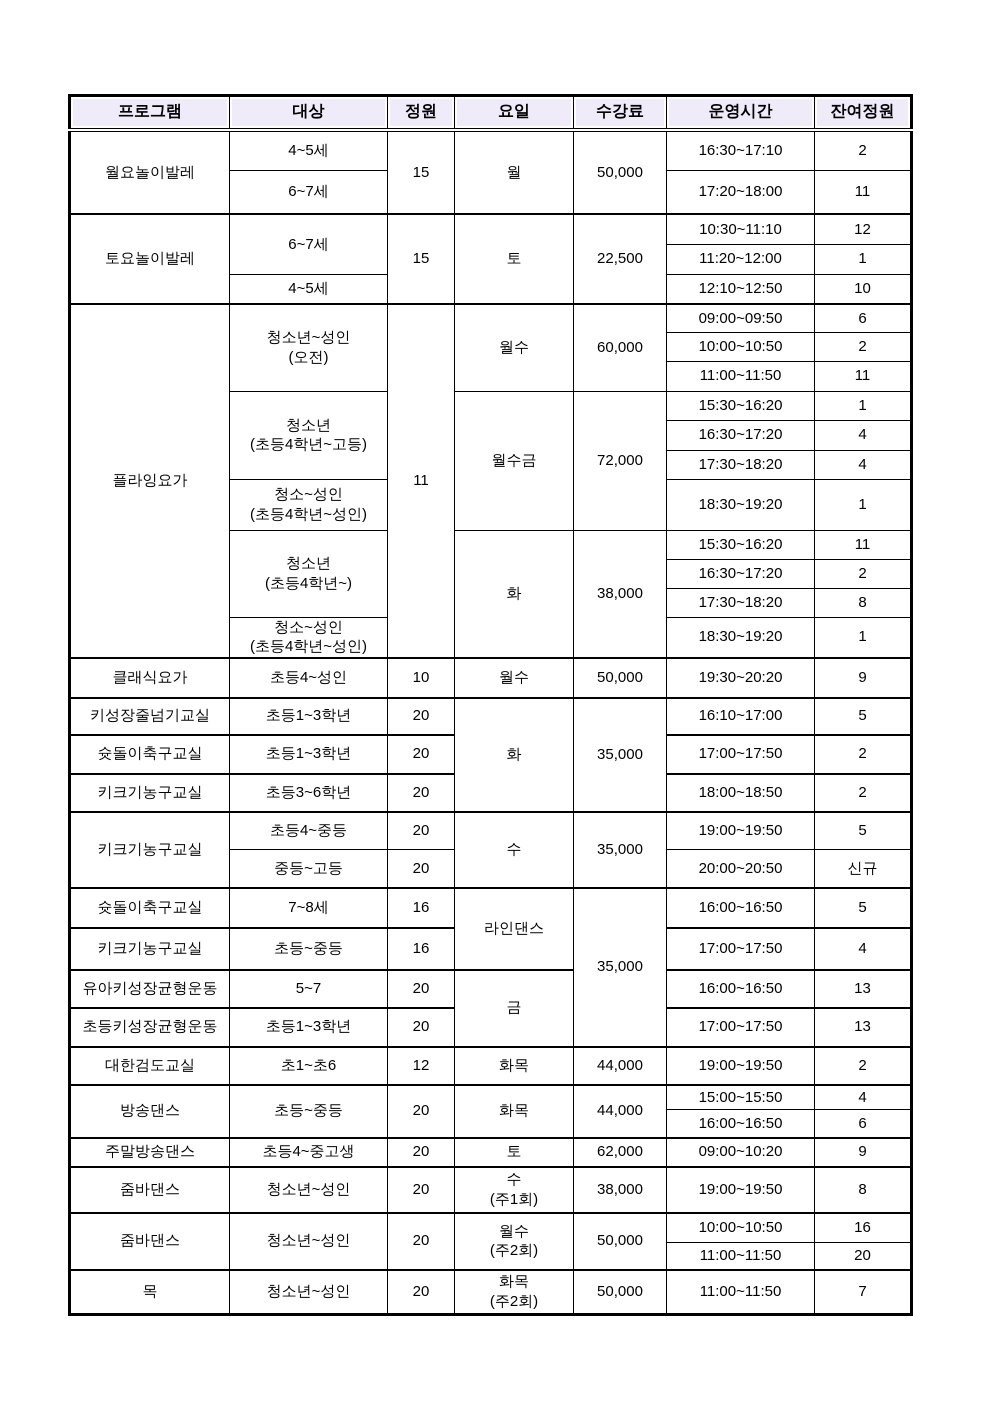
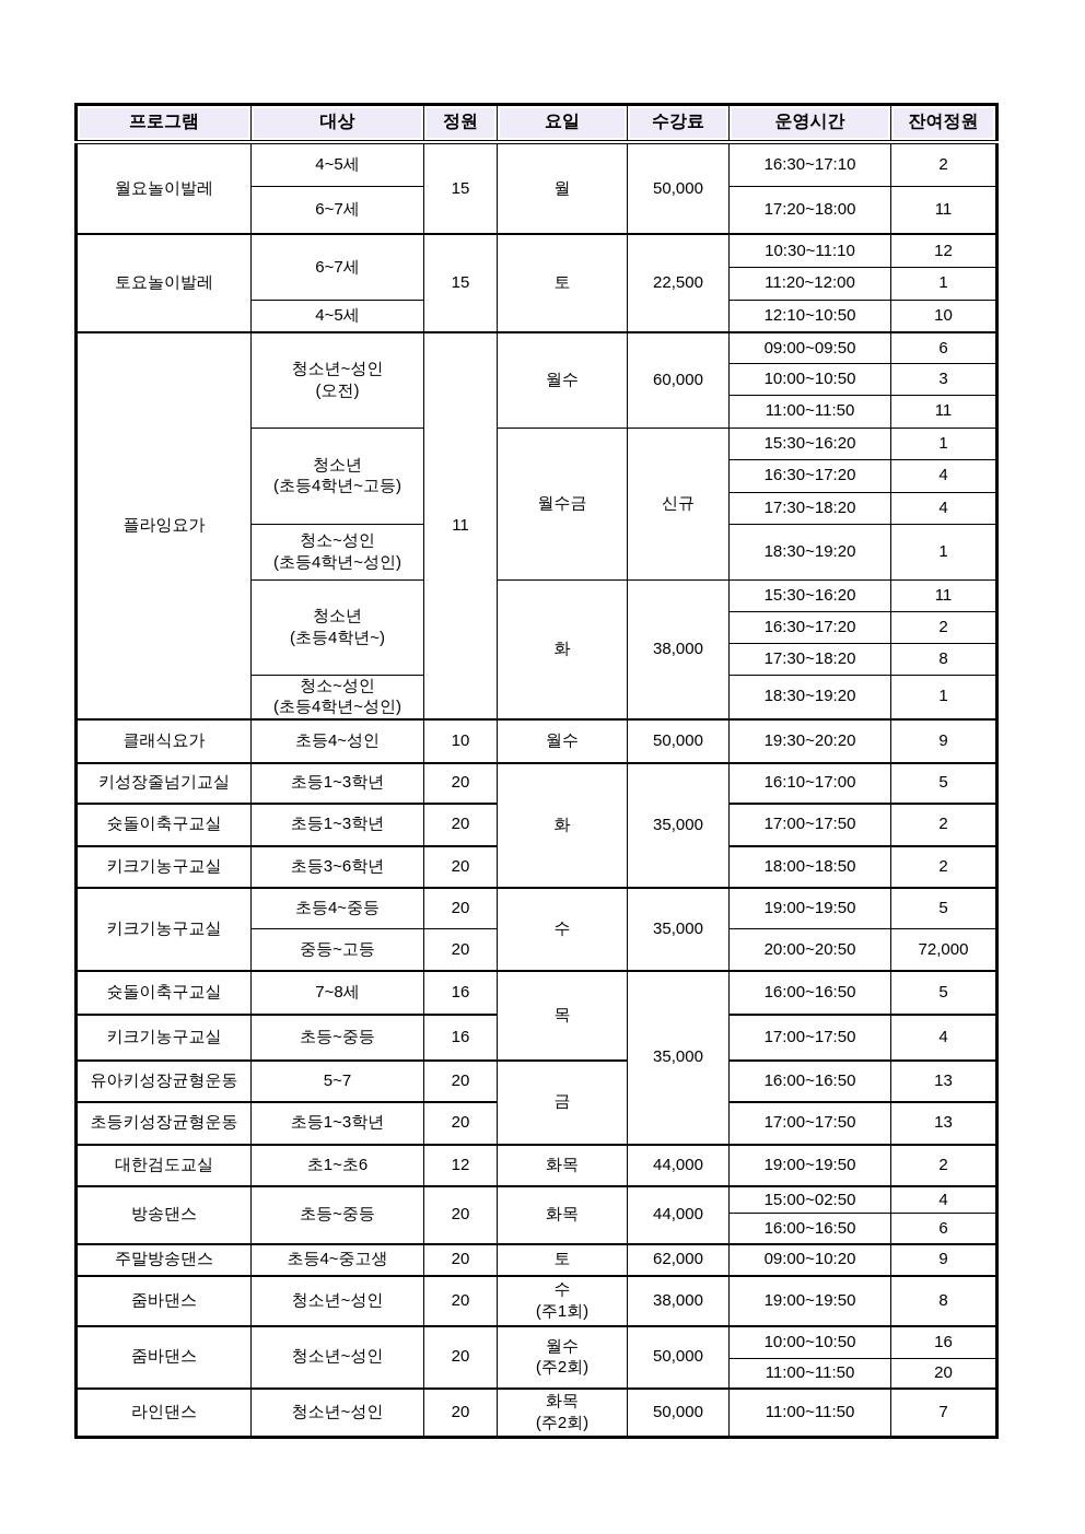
  프로그램	대상	정원	요일	수강료	운영시간	잔여정원
  월요놀이발레	4~5세	15	월	50,000	16:30~17:10	2
  6~7세	17:20~18:00	11
  토요놀이발레	6~7세	15	토	22,500	10:30~11:10	12
  11:20~12:00	1
- 4~5세	12:10~12:50	10
+ 4~5세	12:10~10:50	10
  플라잉요가	청소년~성인 (오전)	11	월수	60,000	09:00~09:50	6
- 10:00~10:50	2
+ 10:00~10:50	3
  11:00~11:50	11
- 청소년 (초등4학년~고등)	월수금	72,000	15:30~16:20	1
+ 청소년 (초등4학년~고등)	월수금	신규	15:30~16:20	1
  16:30~17:20	4
  17:30~18:20	4
  청소~성인 (초등4학년~성인)	18:30~19:20	1
  청소년 (초등4학년~)	화	38,000	15:30~16:20	11
  16:30~17:20	2
  17:30~18:20	8
  청소~성인 (초등4학년~성인)	18:30~19:20	1
  클래식요가	초등4~성인	10	월수	50,000	19:30~20:20	9
  키성장줄넘기교실	초등1~3학년	20	화	35,000	16:10~17:00	5
  슛돌이축구교실	초등1~3학년	20	17:00~17:50	2
  키크기농구교실	초등3~6학년	20	18:00~18:50	2
  키크기농구교실	초등4~중등	20	수	35,000	19:00~19:50	5
- 중등~고등	20	20:00~20:50	신규
+ 중등~고등	20	20:00~20:50	72,000
- 슛돌이축구교실	7~8세	16	라인댄스	35,000	16:00~16:50	5
+ 슛돌이축구교실	7~8세	16	목	35,000	16:00~16:50	5
  키크기농구교실	초등~중등	16	17:00~17:50	4
  유아키성장균형운동	5~7	20	금	16:00~16:50	13
  초등키성장균형운동	초등1~3학년	20	17:00~17:50	13
  대한검도교실	초1~초6	12	화목	44,000	19:00~19:50	2
- 방송댄스	초등~중등	20	화목	44,000	15:00~15:50	4
+ 방송댄스	초등~중등	20	화목	44,000	15:00~02:50	4
  16:00~16:50	6
  주말방송댄스	초등4~중고생	20	토	62,000	09:00~10:20	9
  줌바댄스	청소년~성인	20	수 (주1회)	38,000	19:00~19:50	8
  줌바댄스	청소년~성인	20	월수 (주2회)	50,000	10:00~10:50	16
  11:00~11:50	20
- 목	청소년~성인	20	화목 (주2회)	50,000	11:00~11:50	7
+ 라인댄스	청소년~성인	20	화목 (주2회)	50,000	11:00~11:50	7
